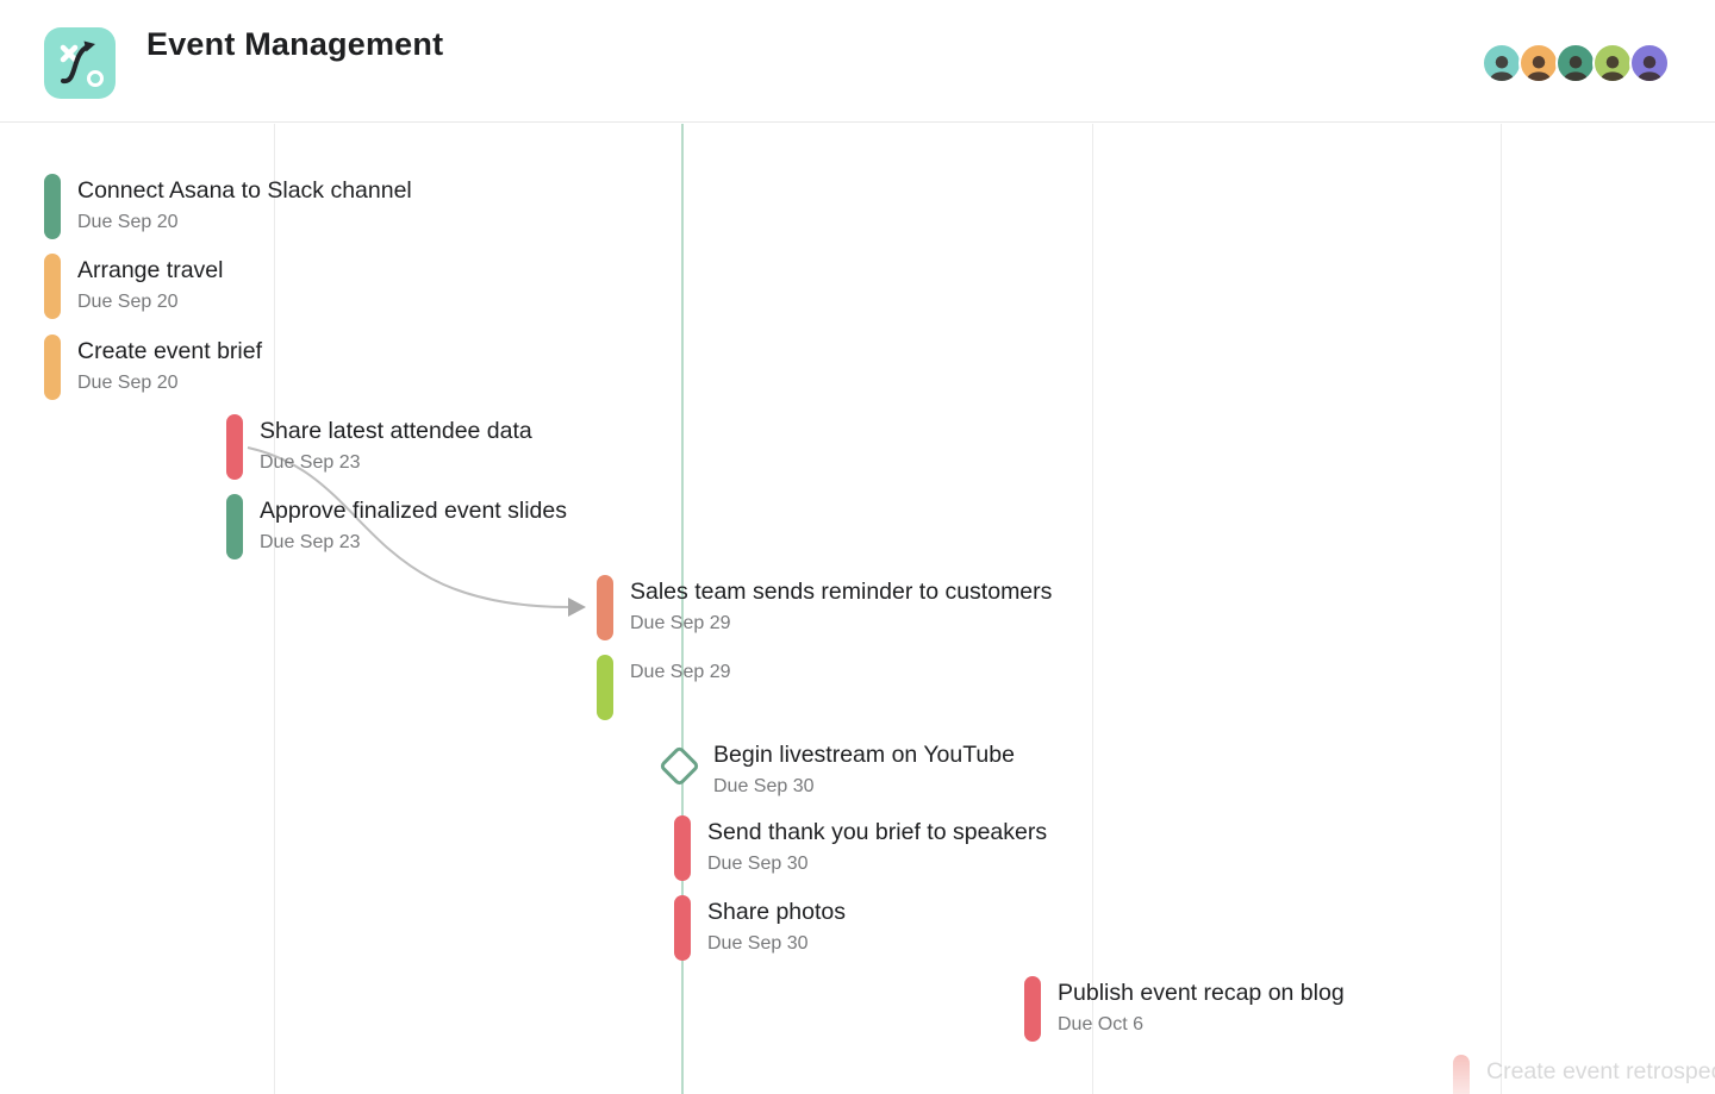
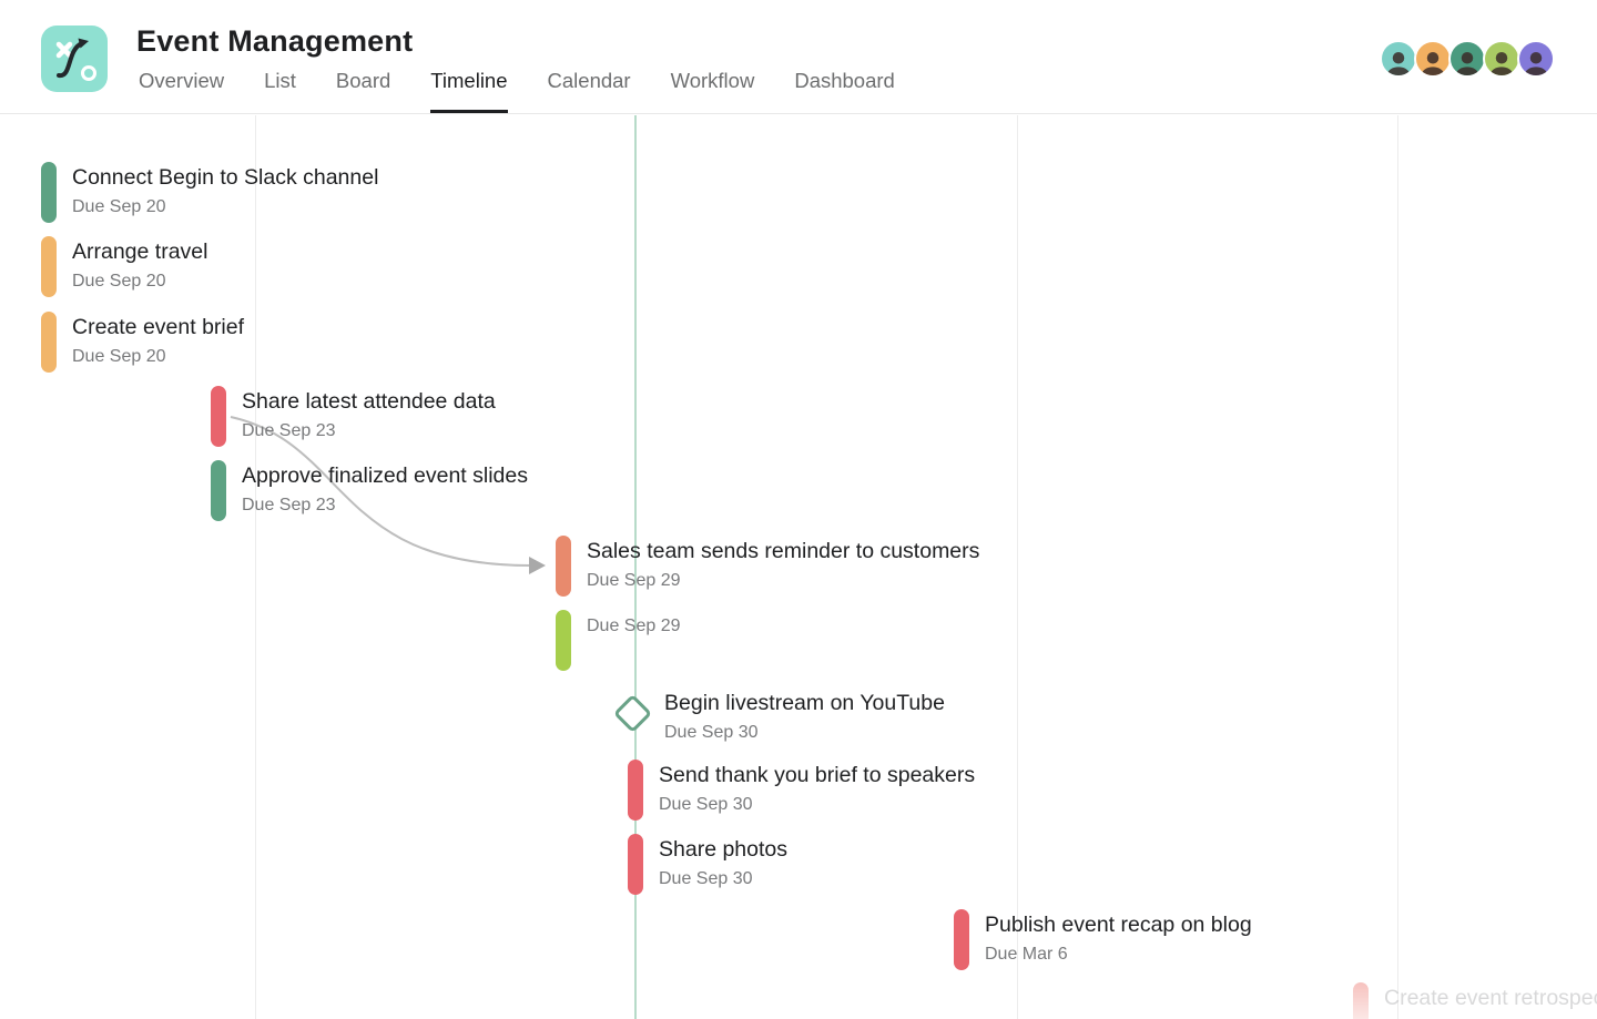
  Event Management
+ Overview
+ List
+ Board
+ Timeline
+ Calendar
+ Workflow
+ Dashboard
- Connect Asana to Slack channel
+ Connect Begin to Slack channel
  Due Sep 20
  Arrange travel
  Due Sep 20
  Create event brief
  Due Sep 20
  Share latest attendee data
  Due Sep 23
  Approve finalized event slides
  Due Sep 23
  Sales team sends reminder to customers
  Due Sep 29
  Due Sep 29
  Begin livestream on YouTube
  Due Sep 30
  Send thank you brief to speakers
  Due Sep 30
  Share photos
  Due Sep 30
  Publish event recap on blog
- Due Oct 6
+ Due Mar 6
  Create event retrospe
